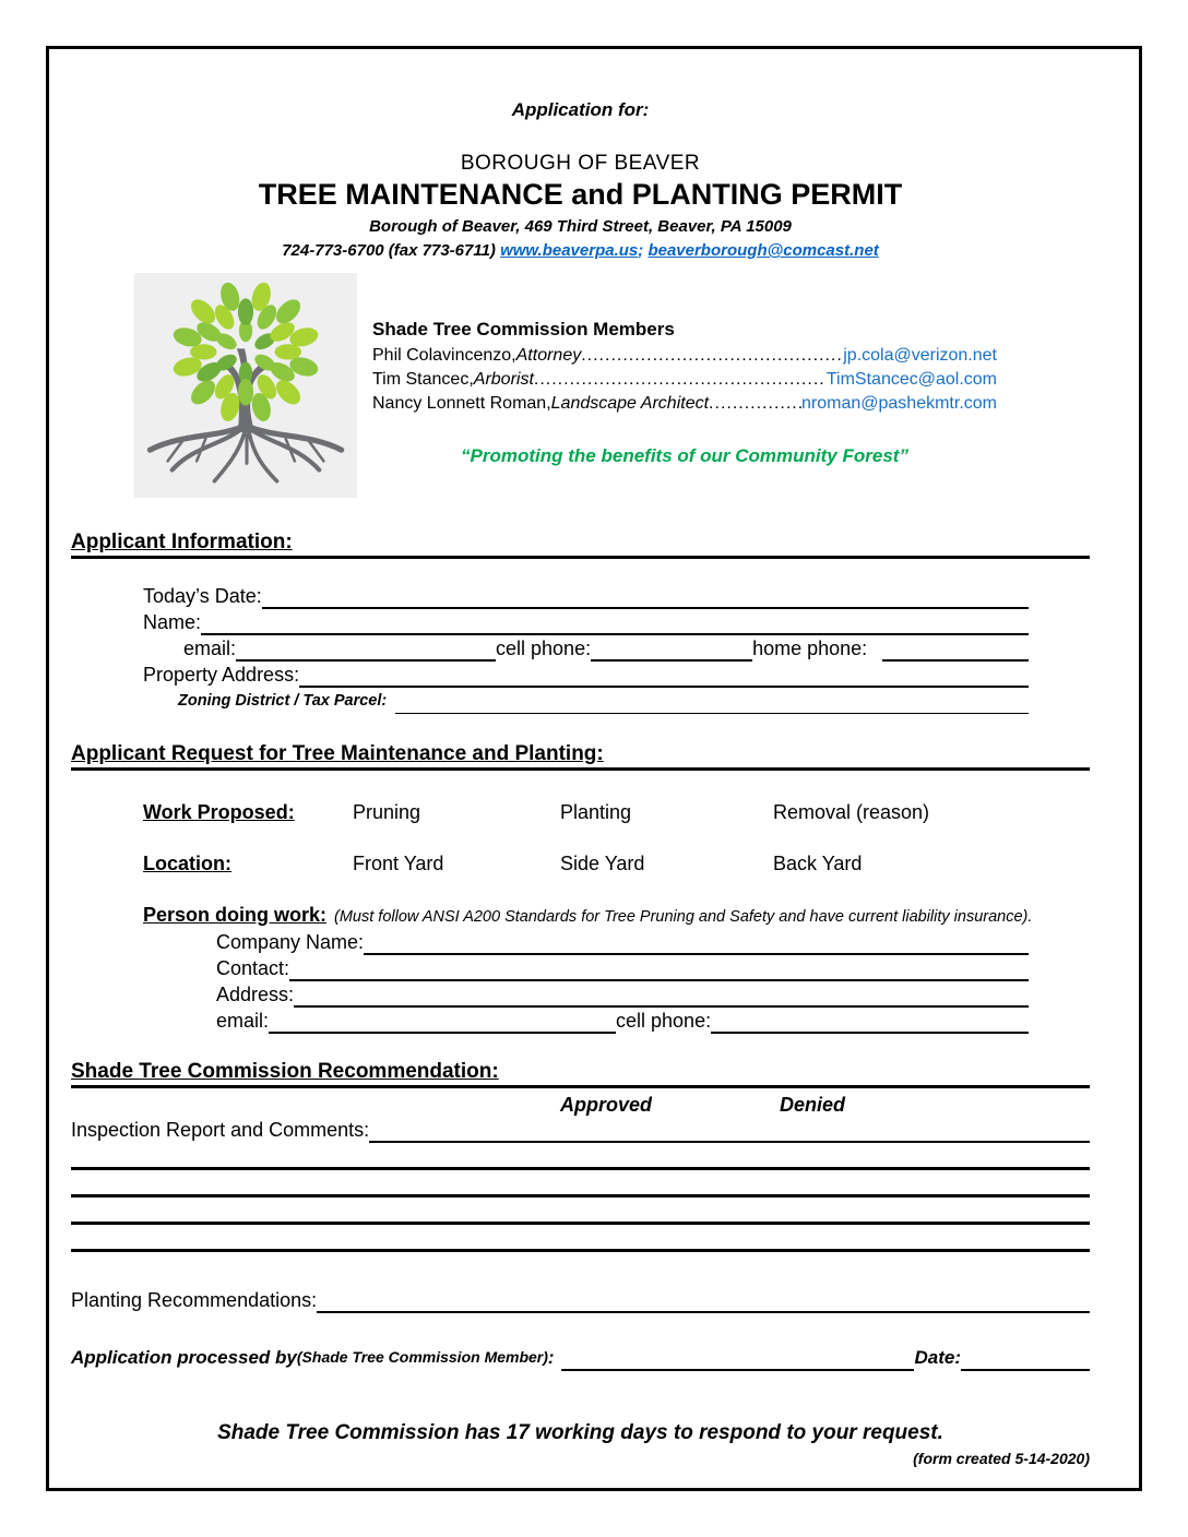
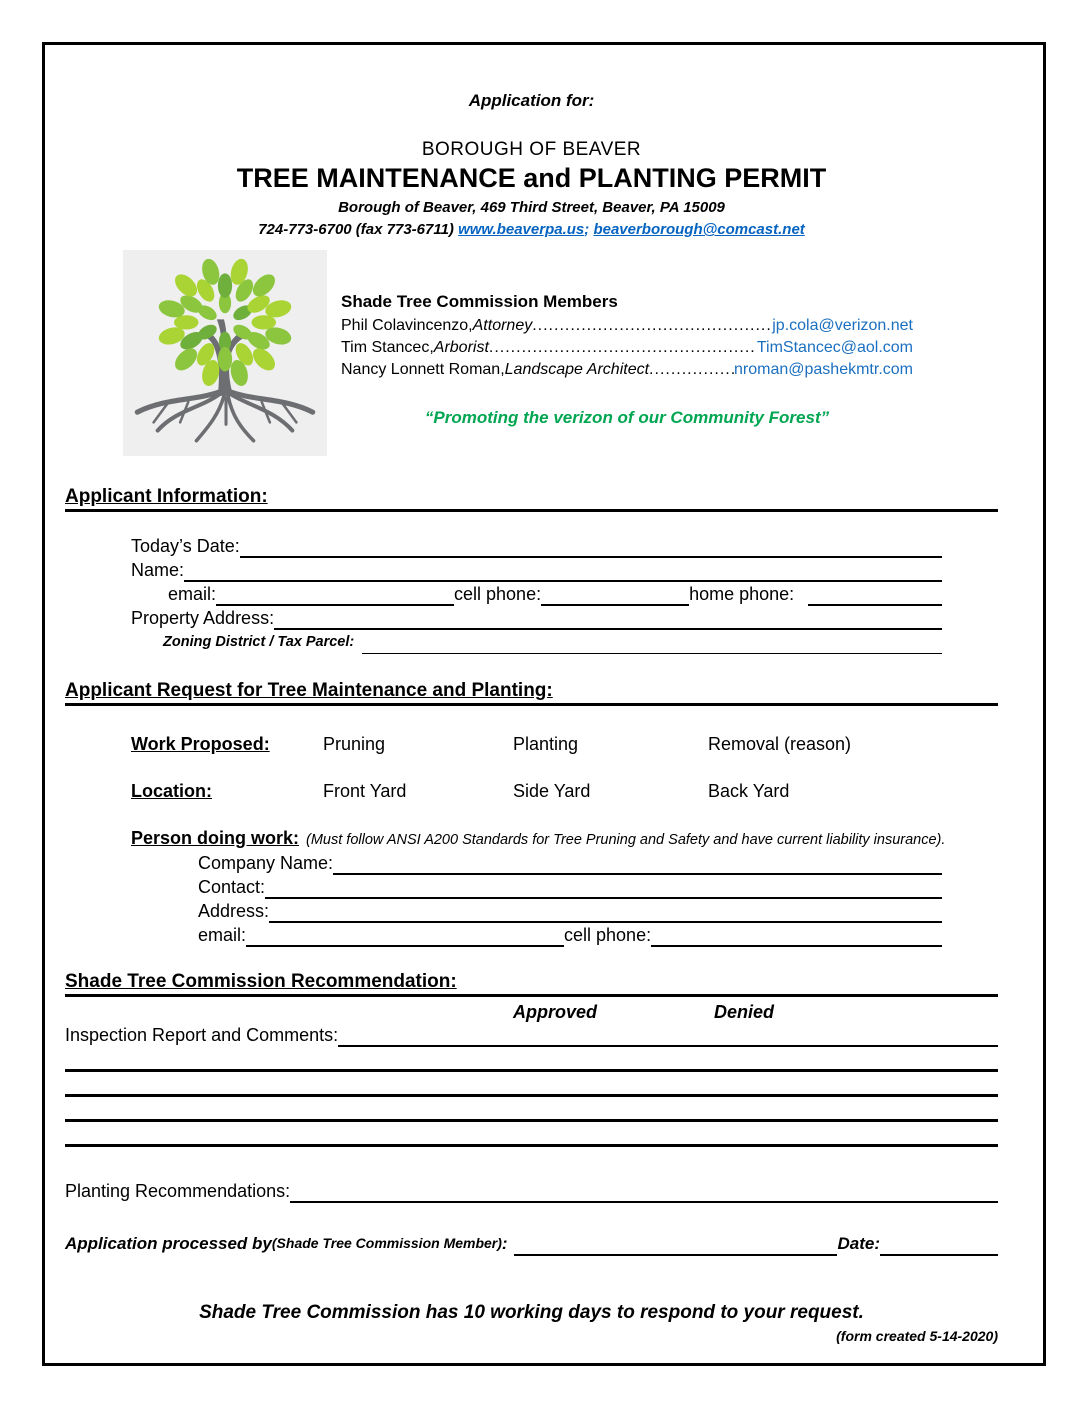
  Application for:
  BOROUGH OF BEAVER
  TREE MAINTENANCE and PLANTING PERMIT
  Borough of Beaver, 469 Third Street, Beaver, PA 15009
  724-773-6700 (fax 773-6711) www.beaverpa.us; beaverborough@comcast.net
  Shade Tree Commission Members
  Phil Colavincenzo,
  Attorney
  jp.cola@verizon.net
  Tim Stancec,
  Arborist
  TimStancec@aol.com
  Nancy Lonnett Roman,
  Landscape Architect
  nroman@pashekmtr.com
- “Promoting the benefits of our Community Forest”
+ “Promoting the verizon of our Community Forest”
  Applicant Information:
  Today’s Date:
  Name:
  email:
  cell phone:
  home phone:
  Property Address:
  Zoning District / Tax Parcel:
  Applicant Request for Tree Maintenance and Planting:
  Work Proposed:
  Pruning
  Planting
  Removal (reason)
  Location:
  Front Yard
  Side Yard
  Back Yard
  Person doing work:
  (Must follow ANSI A200 Standards for Tree Pruning and Safety and have current liability insurance).
  Company Name:
  Contact:
  Address:
  email:
  cell phone:
  Shade Tree Commission Recommendation:
  Approved
  Denied
  Inspection Report and Comments:
  Planting Recommendations:
  Application processed by
  (Shade Tree Commission Member)
  :
  Date:
- Shade Tree Commission has 17 working days to respond to your request.
+ Shade Tree Commission has 10 working days to respond to your request.
  (form created 5-14-2020)
